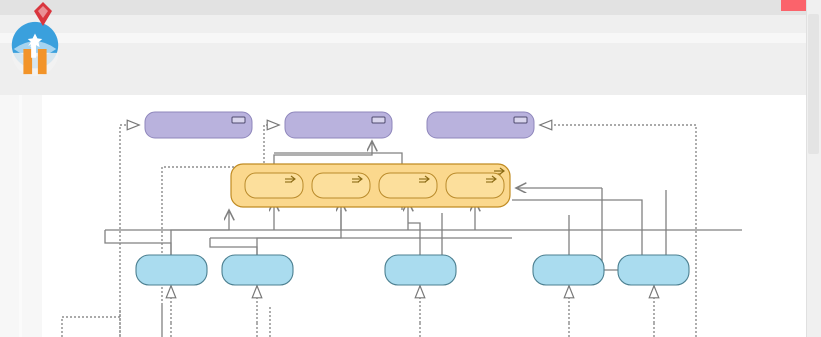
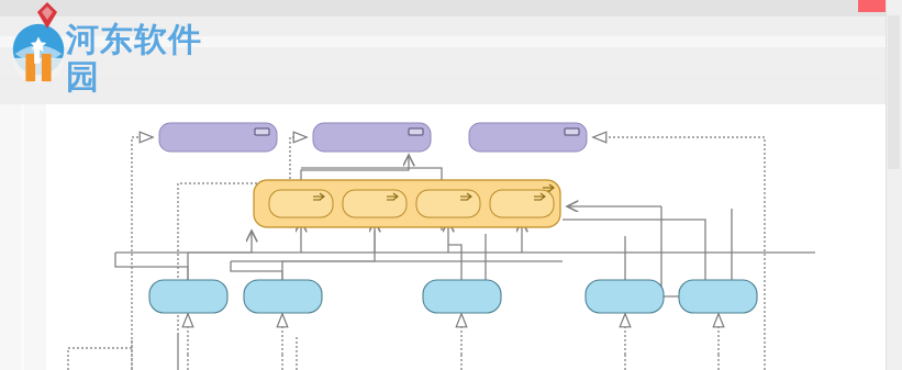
+ 河东软件园
